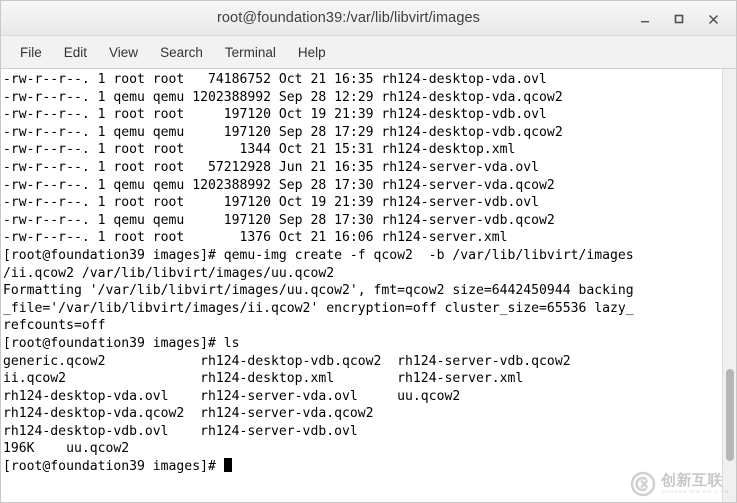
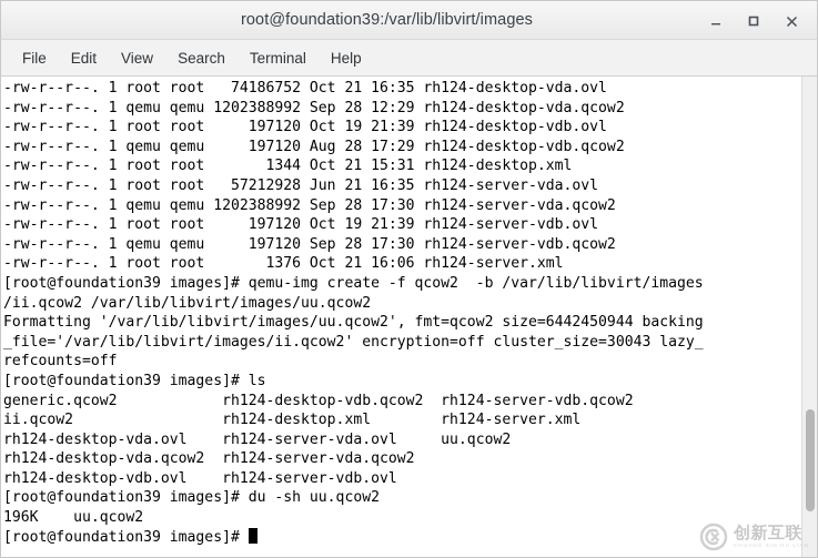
  root@foundation39:/var/lib/libvirt/images
  File
  Edit
  View
  Search
  Terminal
  Help
  -rw-r--r--. 1 root root 74186752 Oct 21 16:35 rh124-desktop-vda.ovl
  -rw-r--r--. 1 qemu qemu 1202388992 Sep 28 12:29 rh124-desktop-vda.qcow2
  -rw-r--r--. 1 root root 197120 Oct 19 21:39 rh124-desktop-vdb.ovl
- -rw-r--r--. 1 qemu qemu 197120 Sep 28 17:29 rh124-desktop-vdb.qcow2
+ -rw-r--r--. 1 qemu qemu 197120 Aug 28 17:29 rh124-desktop-vdb.qcow2
  -rw-r--r--. 1 root root 1344 Oct 21 15:31 rh124-desktop.xml
  -rw-r--r--. 1 root root 57212928 Jun 21 16:35 rh124-server-vda.ovl
  -rw-r--r--. 1 qemu qemu 1202388992 Sep 28 17:30 rh124-server-vda.qcow2
  -rw-r--r--. 1 root root 197120 Oct 19 21:39 rh124-server-vdb.ovl
  -rw-r--r--. 1 qemu qemu 197120 Sep 28 17:30 rh124-server-vdb.qcow2
  -rw-r--r--. 1 root root 1376 Oct 21 16:06 rh124-server.xml
  [root@foundation39 images]# qemu-img create -f qcow2 -b /var/lib/libvirt/images
  /ii.qcow2 /var/lib/libvirt/images/uu.qcow2
  Formatting '/var/lib/libvirt/images/uu.qcow2', fmt=qcow2 size=6442450944 backing
- _file='/var/lib/libvirt/images/ii.qcow2' encryption=off cluster_size=65536 lazy_
+ _file='/var/lib/libvirt/images/ii.qcow2' encryption=off cluster_size=30043 lazy_
  refcounts=off
  [root@foundation39 images]# ls
  generic.qcow2 rh124-desktop-vdb.qcow2 rh124-server-vdb.qcow2
  ii.qcow2 rh124-desktop.xml rh124-server.xml
  rh124-desktop-vda.ovl rh124-server-vda.ovl uu.qcow2
  rh124-desktop-vda.qcow2 rh124-server-vda.qcow2
  rh124-desktop-vdb.ovl rh124-server-vdb.ovl
+ [root@foundation39 images]# du -sh uu.qcow2
  196K uu.qcow2
  [root@foundation39 images]#
  创新互联
